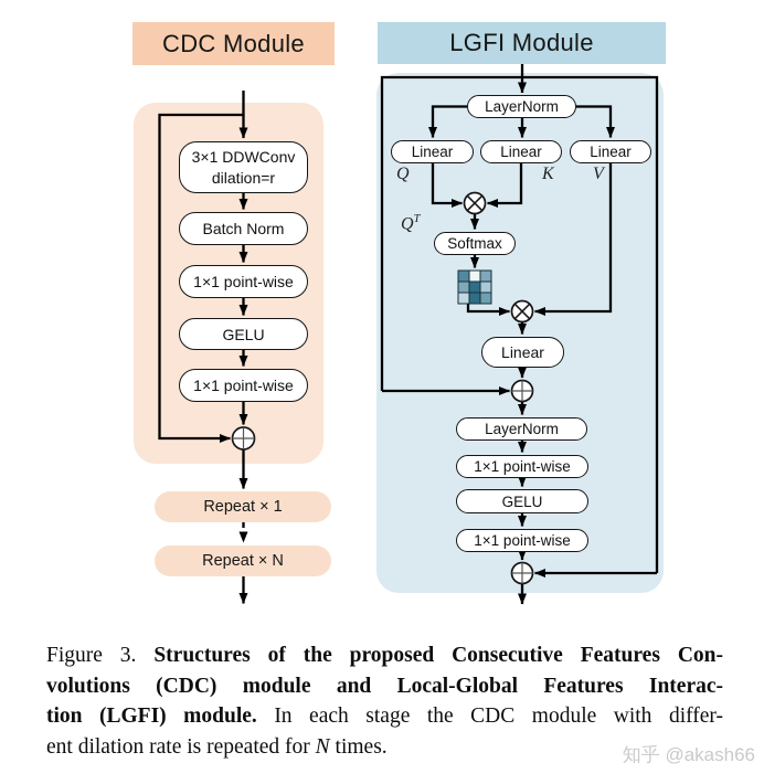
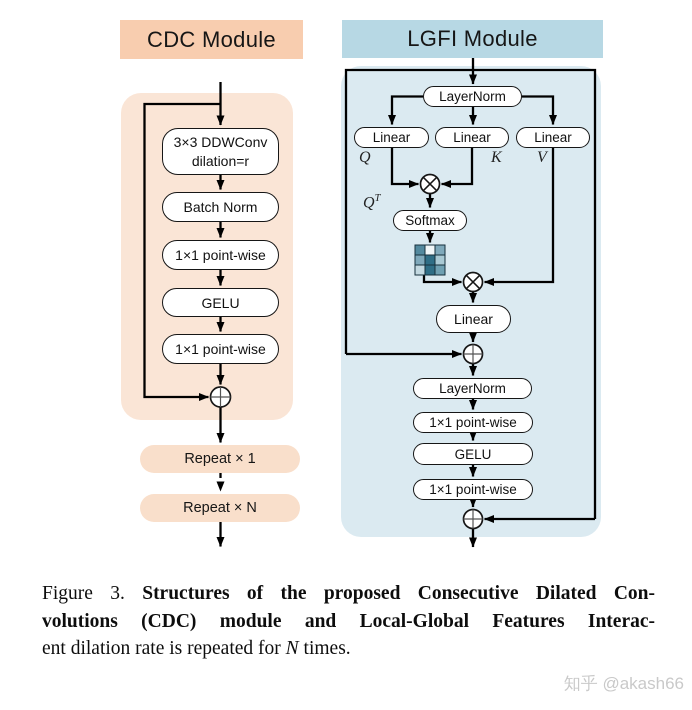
  CDC Module
  LGFI Module
- 3×1 DDWConv
+ 3×3 DDWConv
  dilation=r
  Batch Norm
  1×1 point-wise
  GELU
  1×1 point-wise
  Repeat × 1
  Repeat × N
  LayerNorm
  Linear
  Linear
  Linear
  Softmax
  Linear
  LayerNorm
  1×1 point-wise
  GELU
  1×1 point-wise
  Q
  K
  V
  QT
- Figure 3. Structures of the proposed Consecutive Features Con-
+ Figure 3. Structures of the proposed Consecutive Dilated Con-
  volutions (CDC) module and Local-Global Features Interac-
- tion (LGFI) module. In each stage the CDC module with differ-
  ent dilation rate is repeated for N times.
  知乎 @akash66
